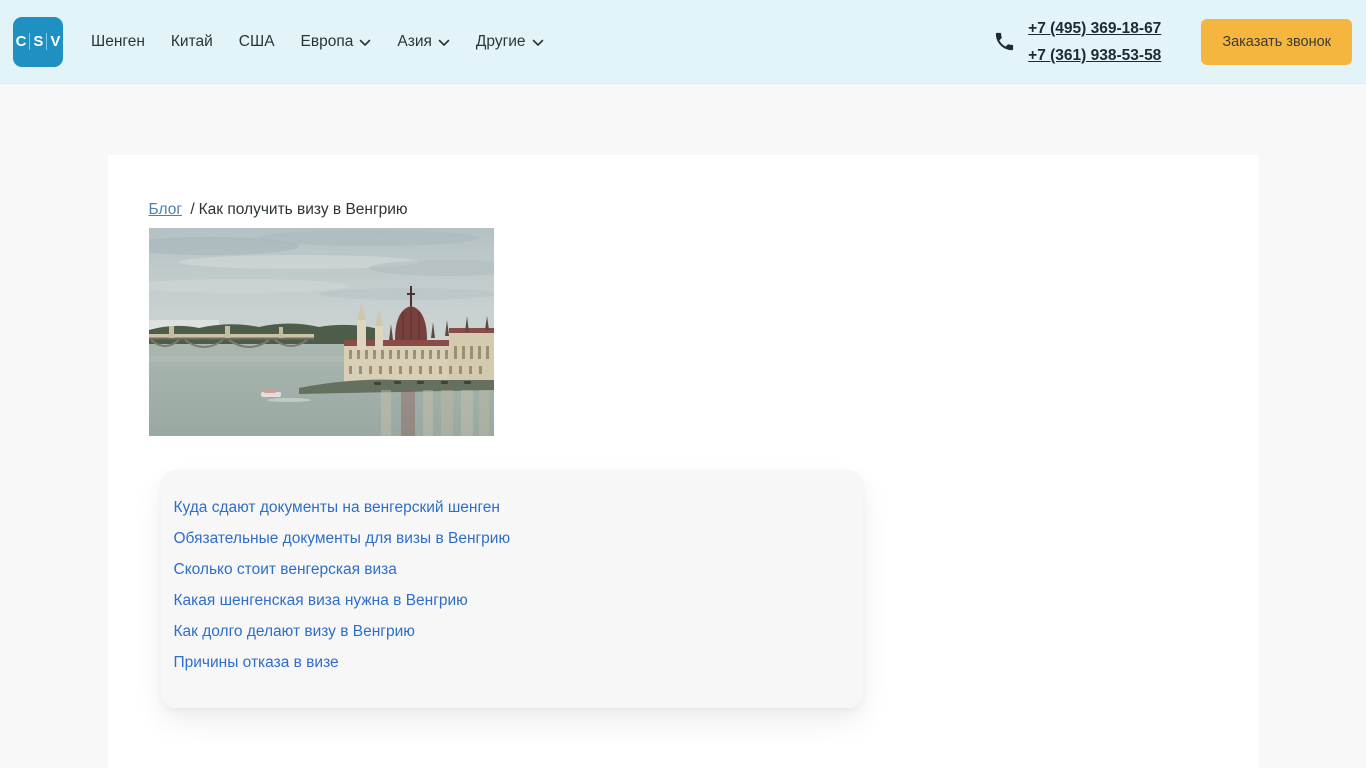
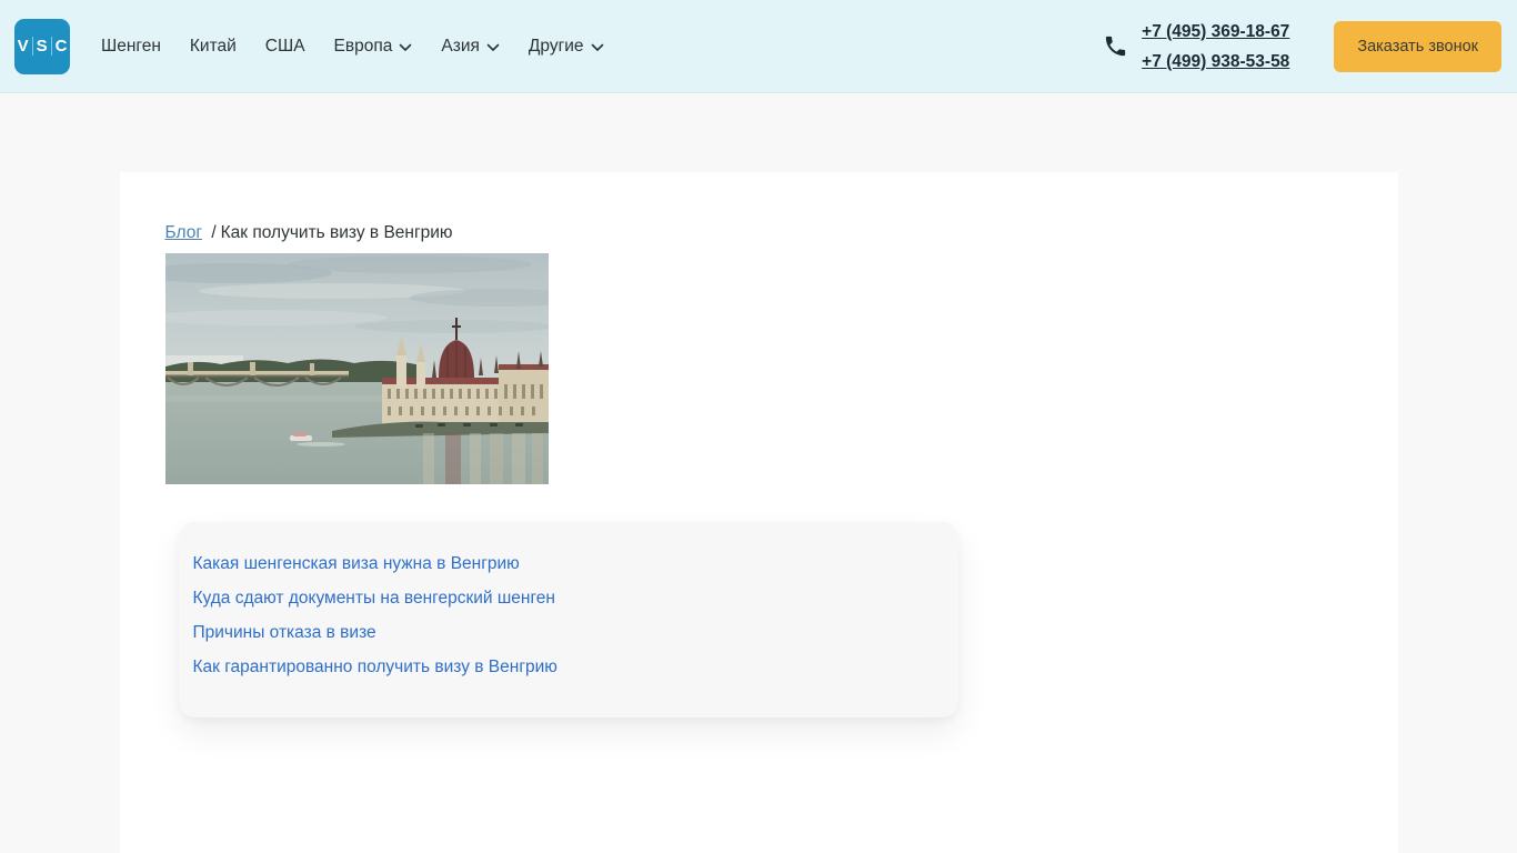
- C
+ V
  S
- V
+ C
  Шенген
  Китай
  США
  Европа
  Азия
  Другие
  +7 (495) 369-18-67
- +7 (361) 938-53-58
+ +7 (499) 938-53-58
  Заказать звонок
  Блог / Как получить визу в Венгрию
- Куда сдают документы на венгерский шенген
+ Какая шенгенская виза нужна в Венгрию
- Обязательные документы для визы в Венгрию
- Сколько стоит венгерская виза
- Какая шенгенская виза нужна в Венгрию
+ Куда сдают документы на венгерский шенген
- Как долго делают визу в Венгрию
  Причины отказа в визе
+ Как гарантированно получить визу в Венгрию
